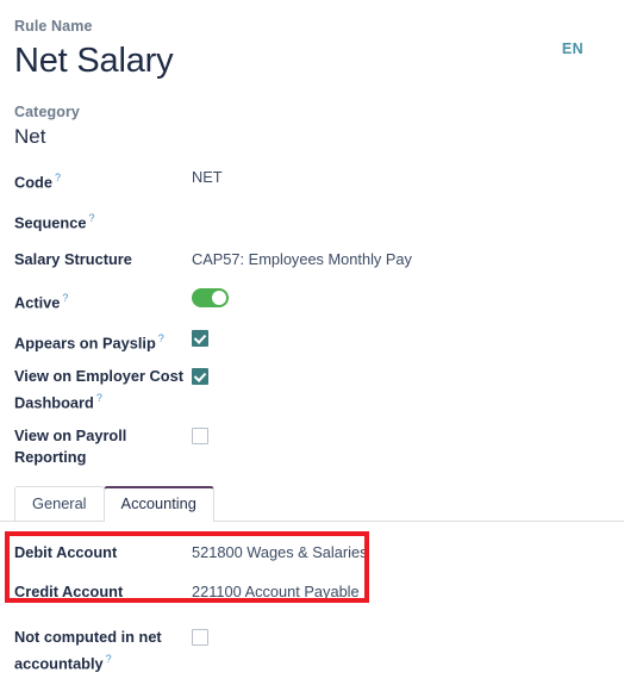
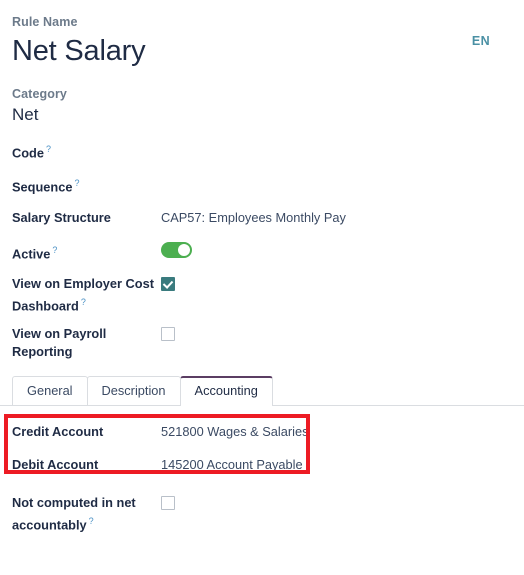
  EN
  Rule Name
  Net Salary
  Category
  Net
  Code ?
- NET
  Sequence ?
  Salary Structure
  CAP57: Employees Monthly Pay
  Active ?
- Appears on Payslip ?
  View on Employer Cost Dashboard ?
  View on Payroll Reporting
  General
+ Description
  Accounting
- Debit Account
+ Credit Account
  521800 Wages & Salaries
- Credit Account
+ Debit Account
- 221100 Account Payable
+ 145200 Account Payable
  Not computed in net accountably ?
